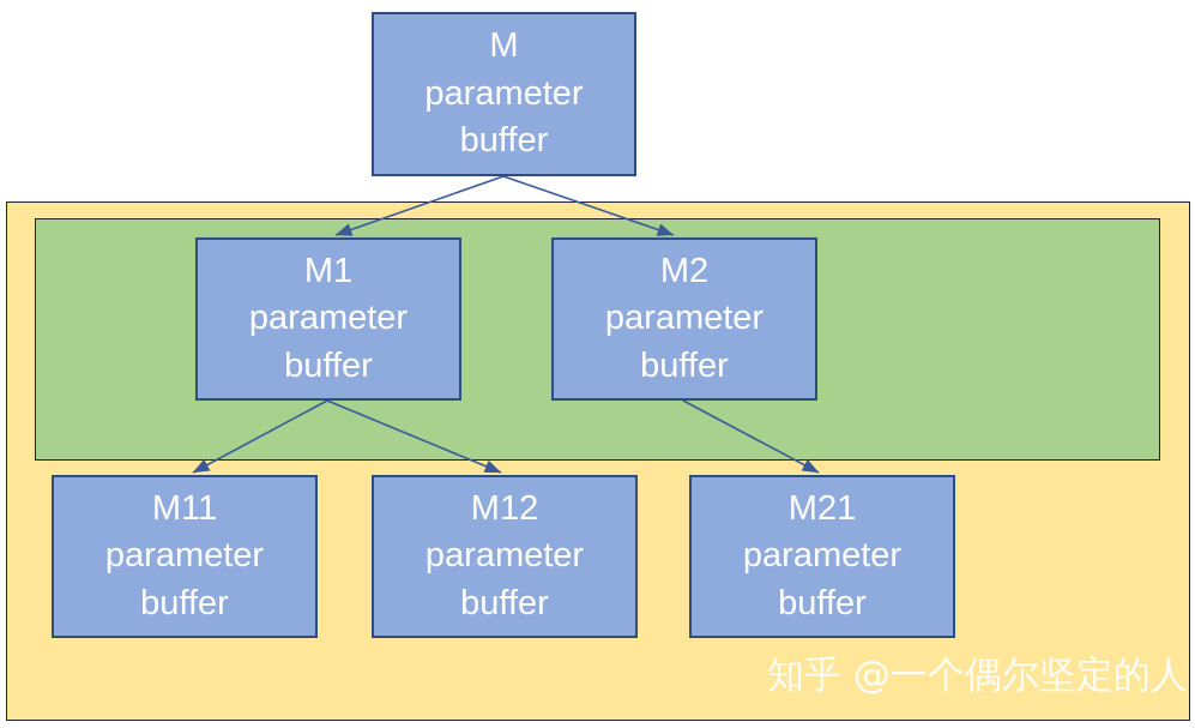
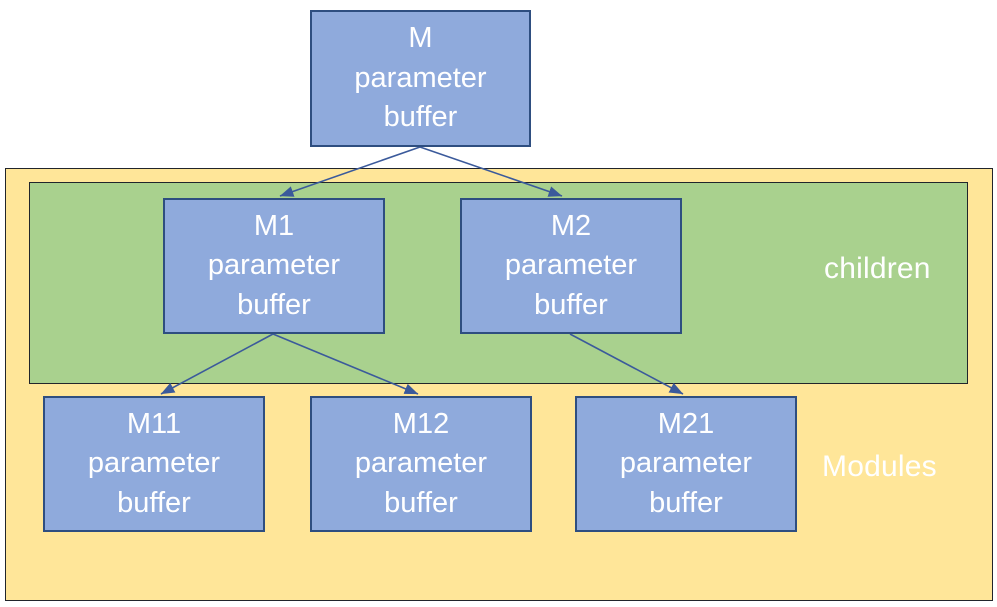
+ children
+ Modules
  M
  parameter
  buffer
  M1
  parameter
  buffer
  M2
  parameter
  buffer
  M11
  parameter
  buffer
  M12
  parameter
  buffer
  M21
  parameter
  buffer
- 知乎 @一个偶尔坚定的人
